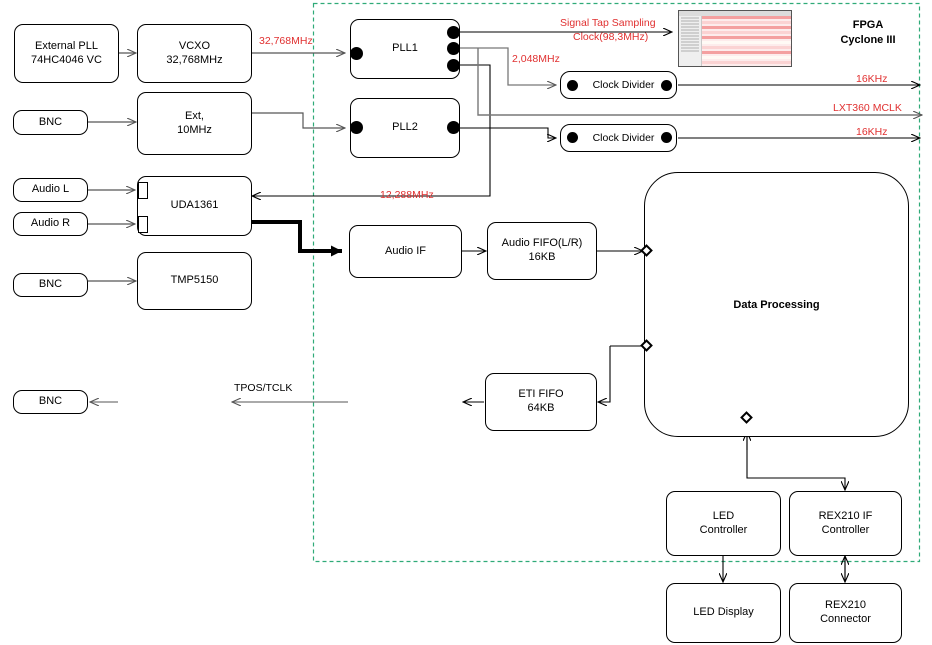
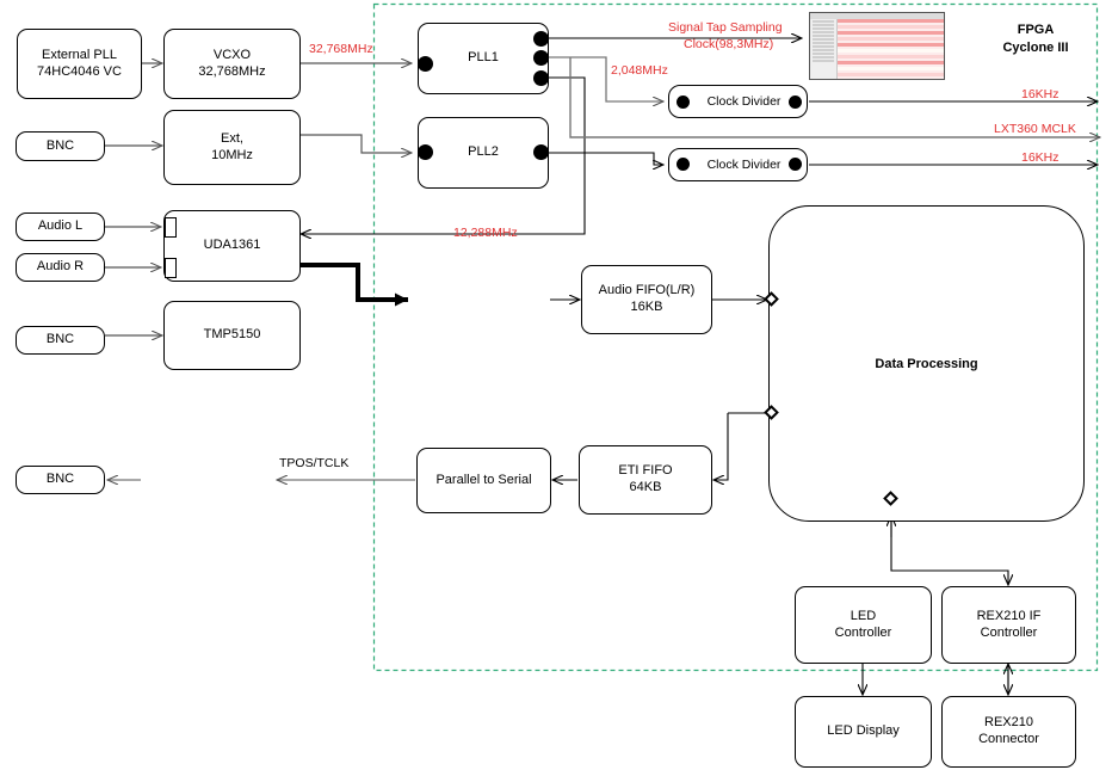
  External PLL
  74HC4046 VC
  VCXO
  32,768MHz
  BNC
  Ext,
  10MHz
  Audio L
  Audio R
  UDA1361
  BNC
  TMP5150
  PLL1
  PLL2
  Clock Divider
  Clock Divider
- Audio IF
  Audio FIFO(L/R)
  16KB
  Data Processing
  BNC
+ Parallel to Serial
  ETI FIFO
  64KB
  LED
  Controller
  REX210 IF
  Controller
  LED Display
  REX210
  Connector
  32,768MHz
  Signal Tap Sampling
  Clock(98,3MHz)
  2,048MHz
  12,288MHz
  16KHz
  LXT360 MCLK
  16KHz
  TPOS/TCLK
  FPGA
  Cyclone III
